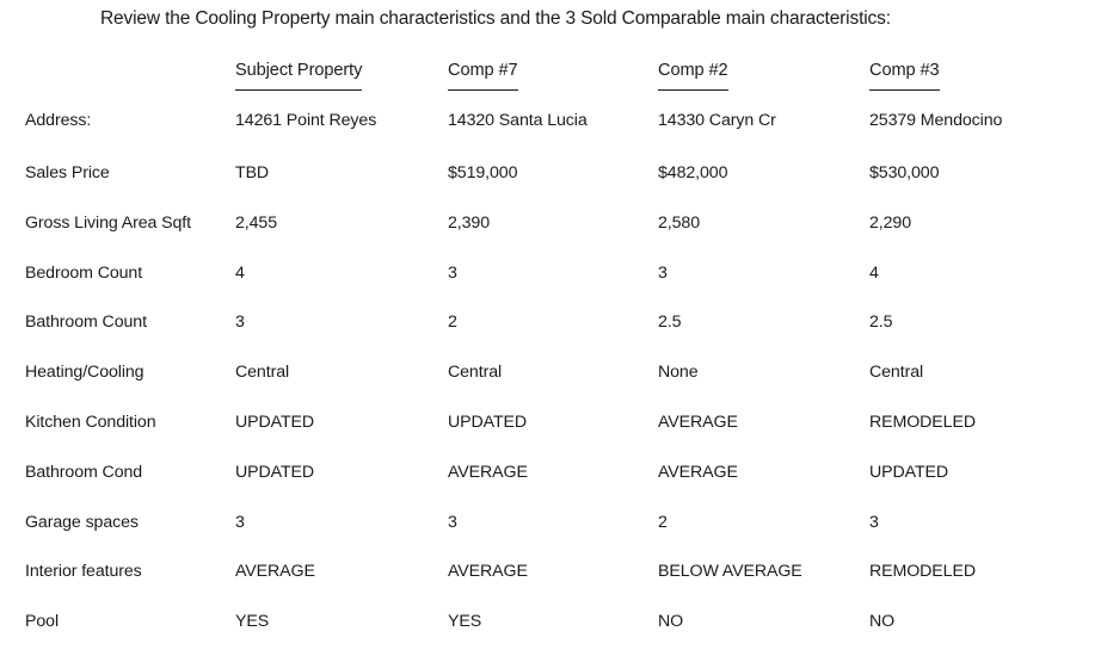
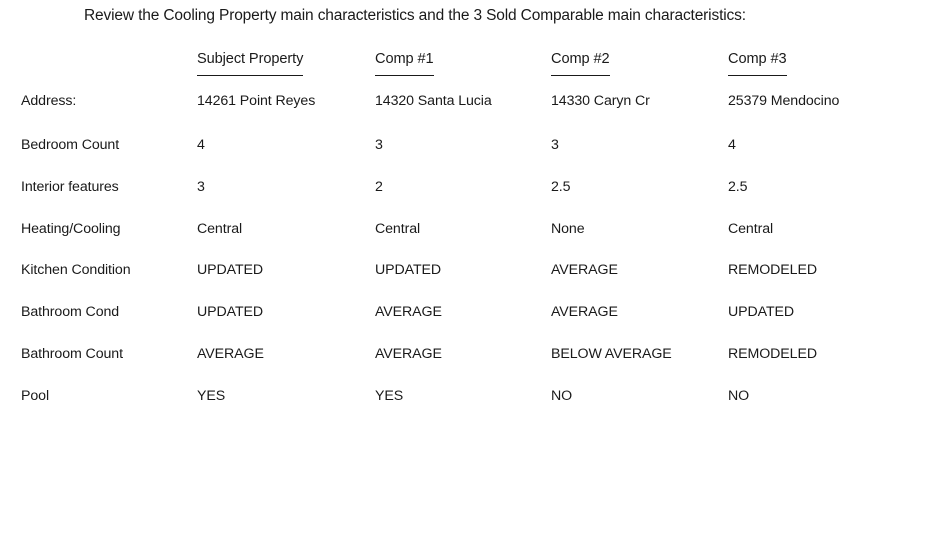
  Review the Cooling Property main characteristics and the 3 Sold Comparable main characteristics:
- 	Subject Property	Comp #7	Comp #2	Comp #3
+ 	Subject Property	Comp #1	Comp #2	Comp #3
  Address:	14261 Point Reyes	14320 Santa Lucia	14330 Caryn Cr	25379 Mendocino
- Sales Price	TBD	$519,000	$482,000	$530,000
- Gross Living Area Sqft	2,455	2,390	2,580	2,290
  Bedroom Count	4	3	3	4
- Bathroom Count	3	2	2.5	2.5
+ Interior features	3	2	2.5	2.5
  Heating/Cooling	Central	Central	None	Central
  Kitchen Condition	UPDATED	UPDATED	AVERAGE	REMODELED
  Bathroom Cond	UPDATED	AVERAGE	AVERAGE	UPDATED
- Garage spaces	3	3	2	3
- Interior features	AVERAGE	AVERAGE	BELOW AVERAGE	REMODELED
+ Bathroom Count	AVERAGE	AVERAGE	BELOW AVERAGE	REMODELED
  Pool	YES	YES	NO	NO
